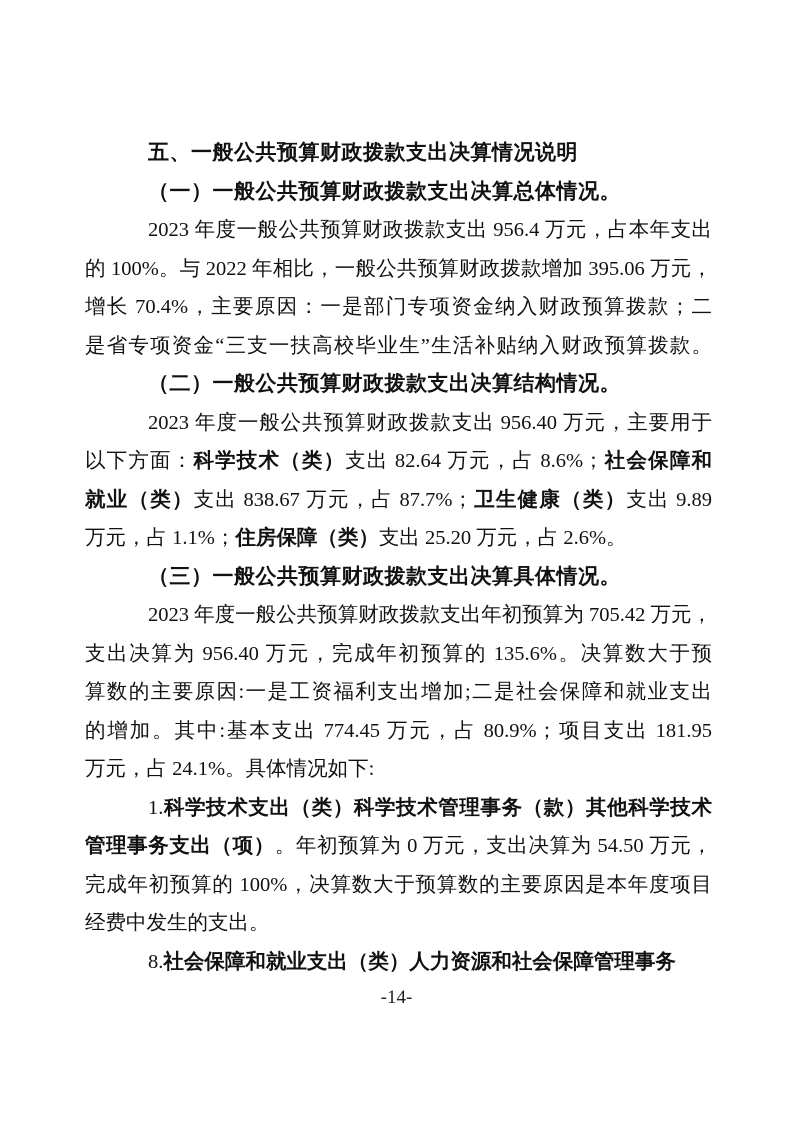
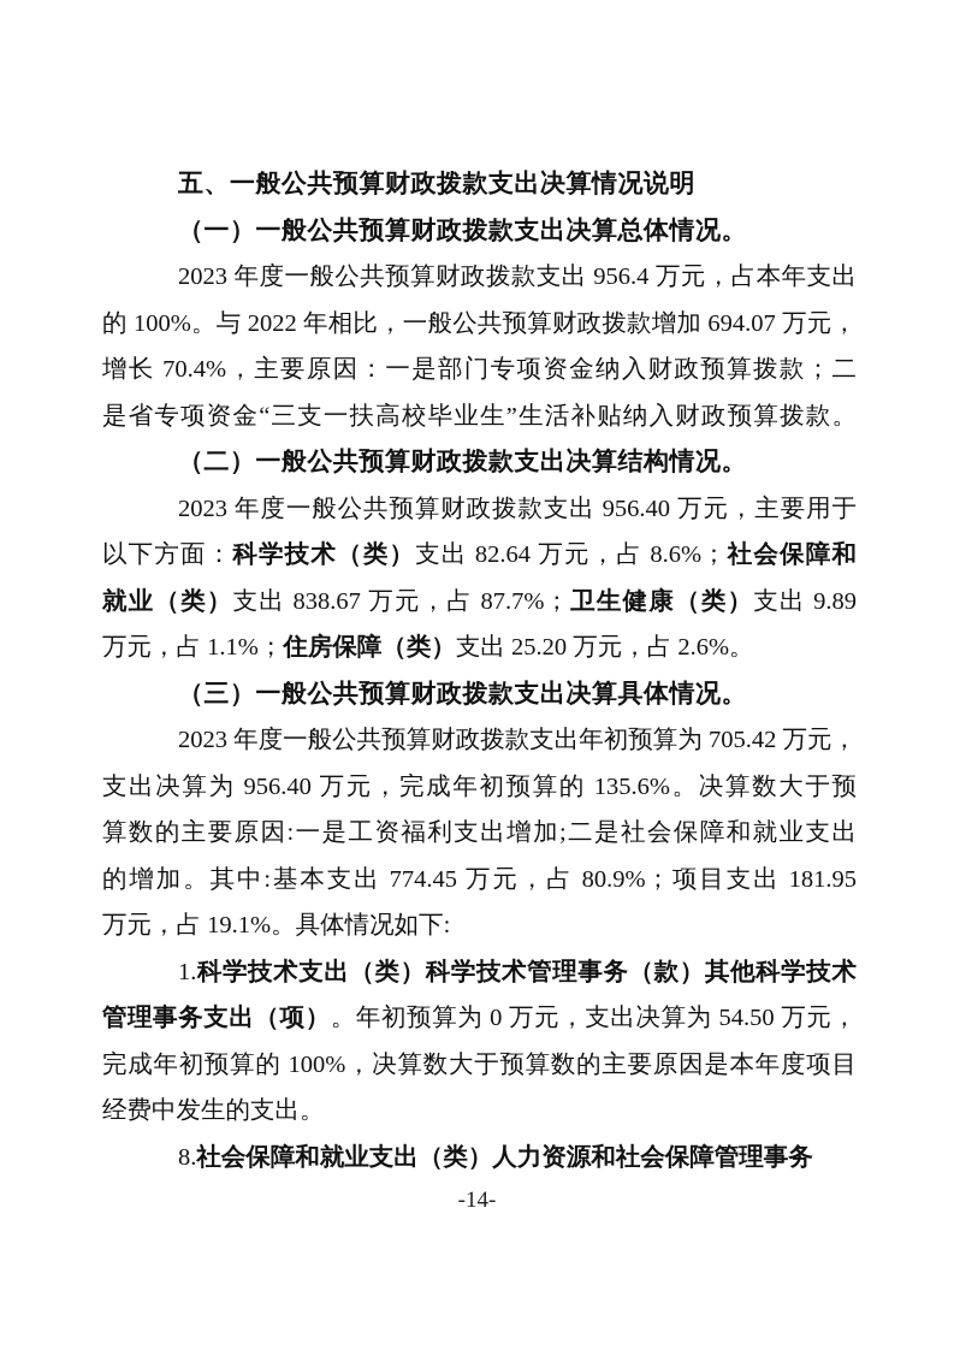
  五、一般公共预算财政拨款支出决算情况说明
  （一）一般公共预算财政拨款支出决算总体情况。
  2023 年度一般公共预算财政拨款支出 956.4 万元，占本年支出
- 的 100%。与 2022 年相比，一般公共预算财政拨款增加 395.06 万元，
+ 的 100%。与 2022 年相比，一般公共预算财政拨款增加 694.07 万元，
  增长 70.4%，主要原因：一是部门专项资金纳入财政预算拨款；二
  是省专项资金“三支一扶高校毕业生”生活补贴纳入财政预算拨款。
  （二）一般公共预算财政拨款支出决算结构情况。
  2023 年度一般公共预算财政拨款支出 956.40 万元，主要用于
  以下方面：科学技术（类）支出 82.64 万元，占 8.6%；社会保障和
  就业（类）支出 838.67 万元，占 87.7%；卫生健康（类）支出 9.89
  万元，占 1.1%；住房保障（类）支出 25.20 万元，占 2.6%。
  （三）一般公共预算财政拨款支出决算具体情况。
  2023 年度一般公共预算财政拨款支出年初预算为 705.42 万元，
  支出决算为 956.40 万元，完成年初预算的 135.6%。决算数大于预
  算数的主要原因:一是工资福利支出增加;二是社会保障和就业支出
  的增加。其中:基本支出 774.45 万元，占 80.9%；项目支出 181.95
- 万元，占 24.1%。具体情况如下:
+ 万元，占 19.1%。具体情况如下:
  1.科学技术支出（类）科学技术管理事务（款）其他科学技术
  管理事务支出（项）。年初预算为 0 万元，支出决算为 54.50 万元，
  完成年初预算的 100%，决算数大于预算数的主要原因是本年度项目
  经费中发生的支出。
  8.社会保障和就业支出（类）人力资源和社会保障管理事务
  -14-
